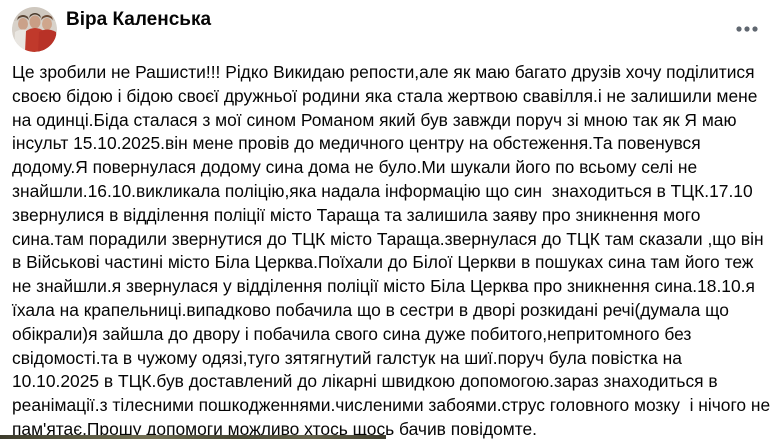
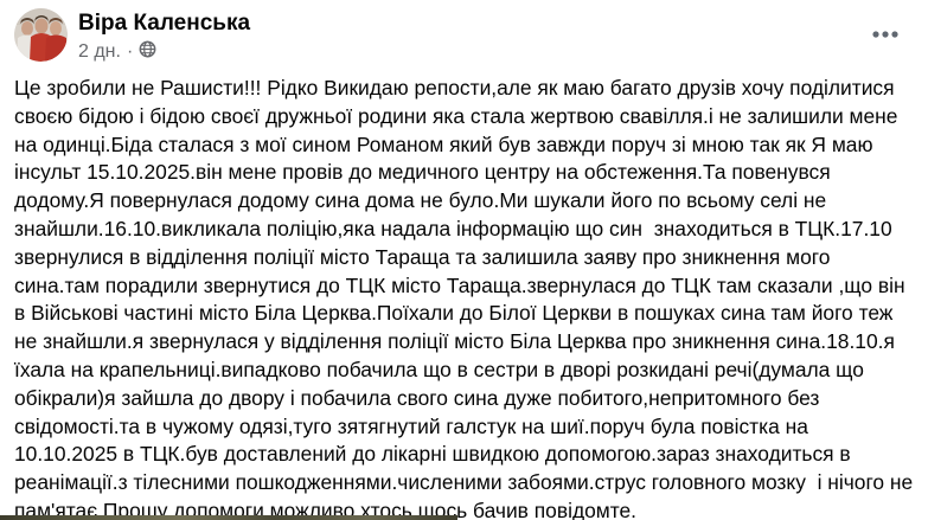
  Віра Каленська
+ 2 дн.
+ ·
  Це зробили не Рашисти!!! Рідко Викидаю репости,але як маю багато друзів хочу поділитися своєю бідою і бідою своєї дружньої родини яка стала жертвою свавілля.і не залишили мене на одинці.Біда сталася з мої сином Романом який був завжди поруч зі мною так як Я маю інсульт 15.10.2025.він мене провів до медичного центру на обстеження.Та повенувся додому.Я повернулася додому сина дома не було.Ми шукали його по всьому селі не знайшли.16.10.викликала поліцію,яка надала інформацію що син знаходиться в ТЦК.17.10 звернулися в відділення поліції місто Тараща та залишила заяву про зникнення мого сина.там порадили звернутися до ТЦК місто Тараща.звернулася до ТЦК там сказали ,що він в Військові частині місто Біла Церква.Поїхали до Білої Церкви в пошуках сина там його теж не знайшли.я звернулася у відділення поліції місто Біла Церква про зникнення сина.18.10.я їхала на крапельниці.випадково побачила що в сестри в дворі розкидані речі(думала що обікрали)я зайшла до двору і побачила свого сина дуже побитого,непритомного без свідомості.та в чужому одязі,туго зятягнутий галстук на шиї.поруч була повістка на 10.10.2025 в ТЦК.був доставлений до лікарні швидкою допомогою.зараз знаходиться в реанімації.з тілесними пошкодженнями.численими забоями.струс головного мозку і нічого не пам'ятає.Прошу допомоги можливо хтось щось бачив повідомте.
